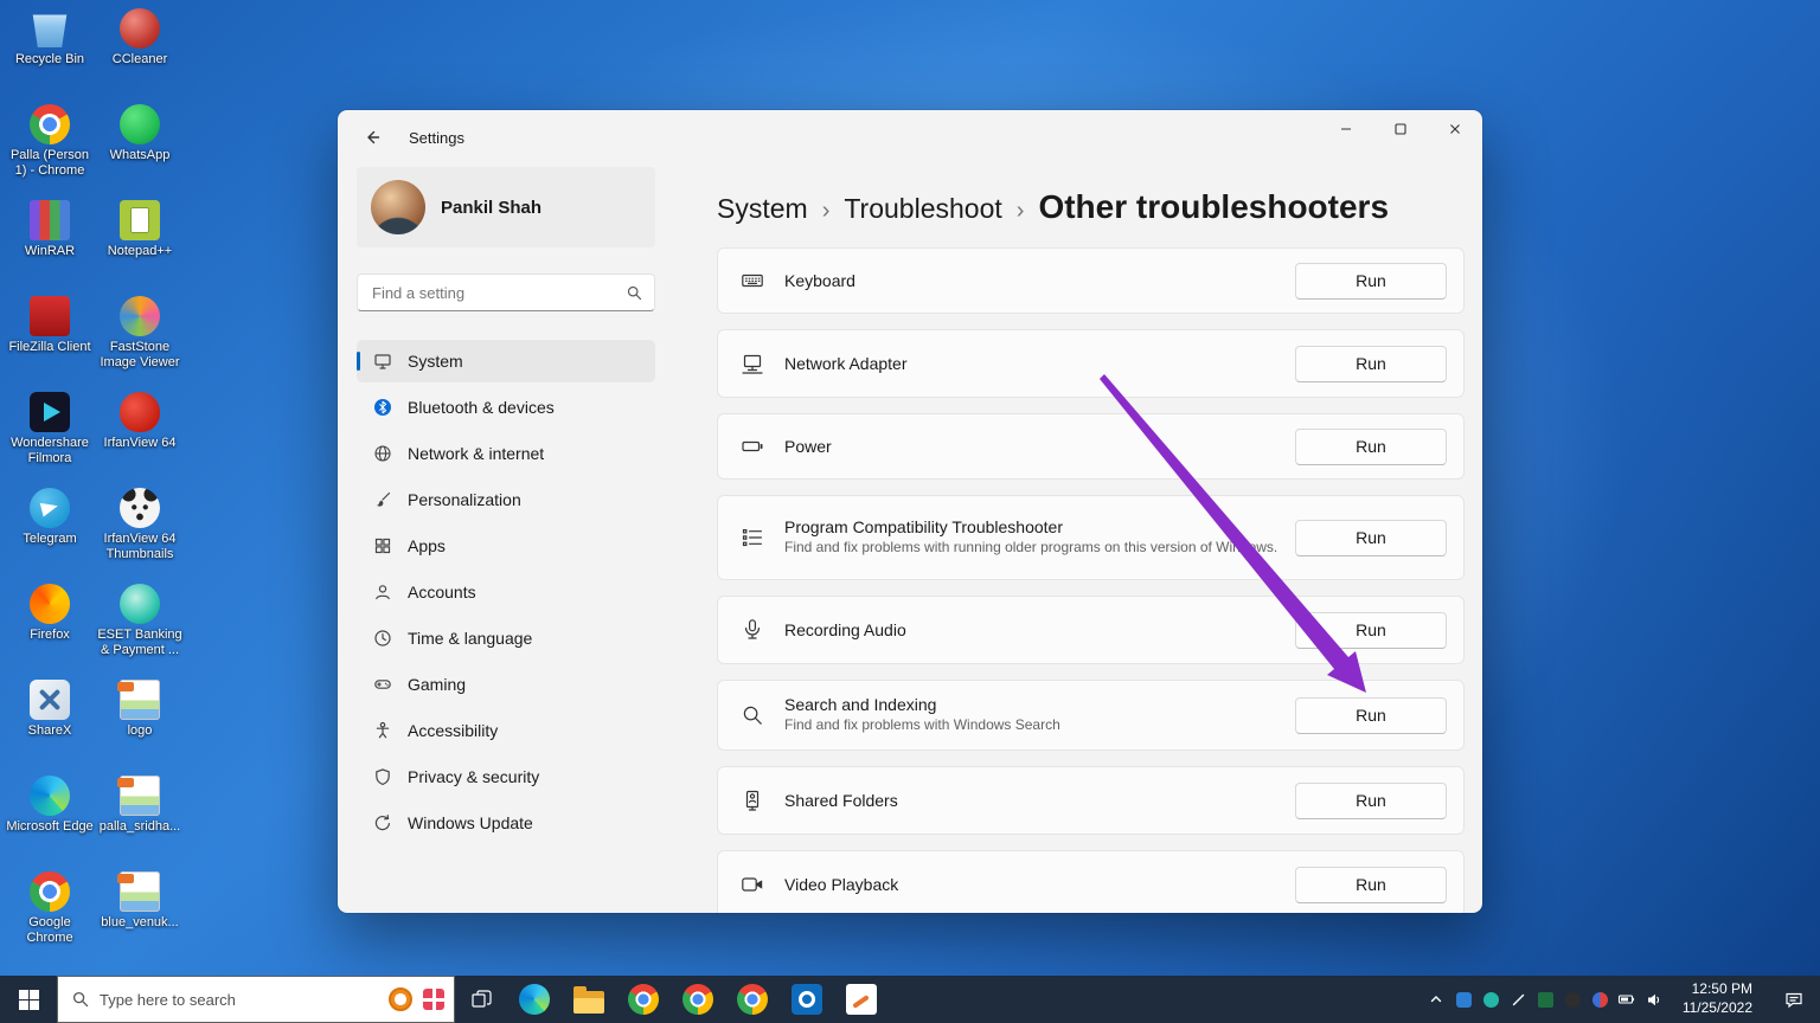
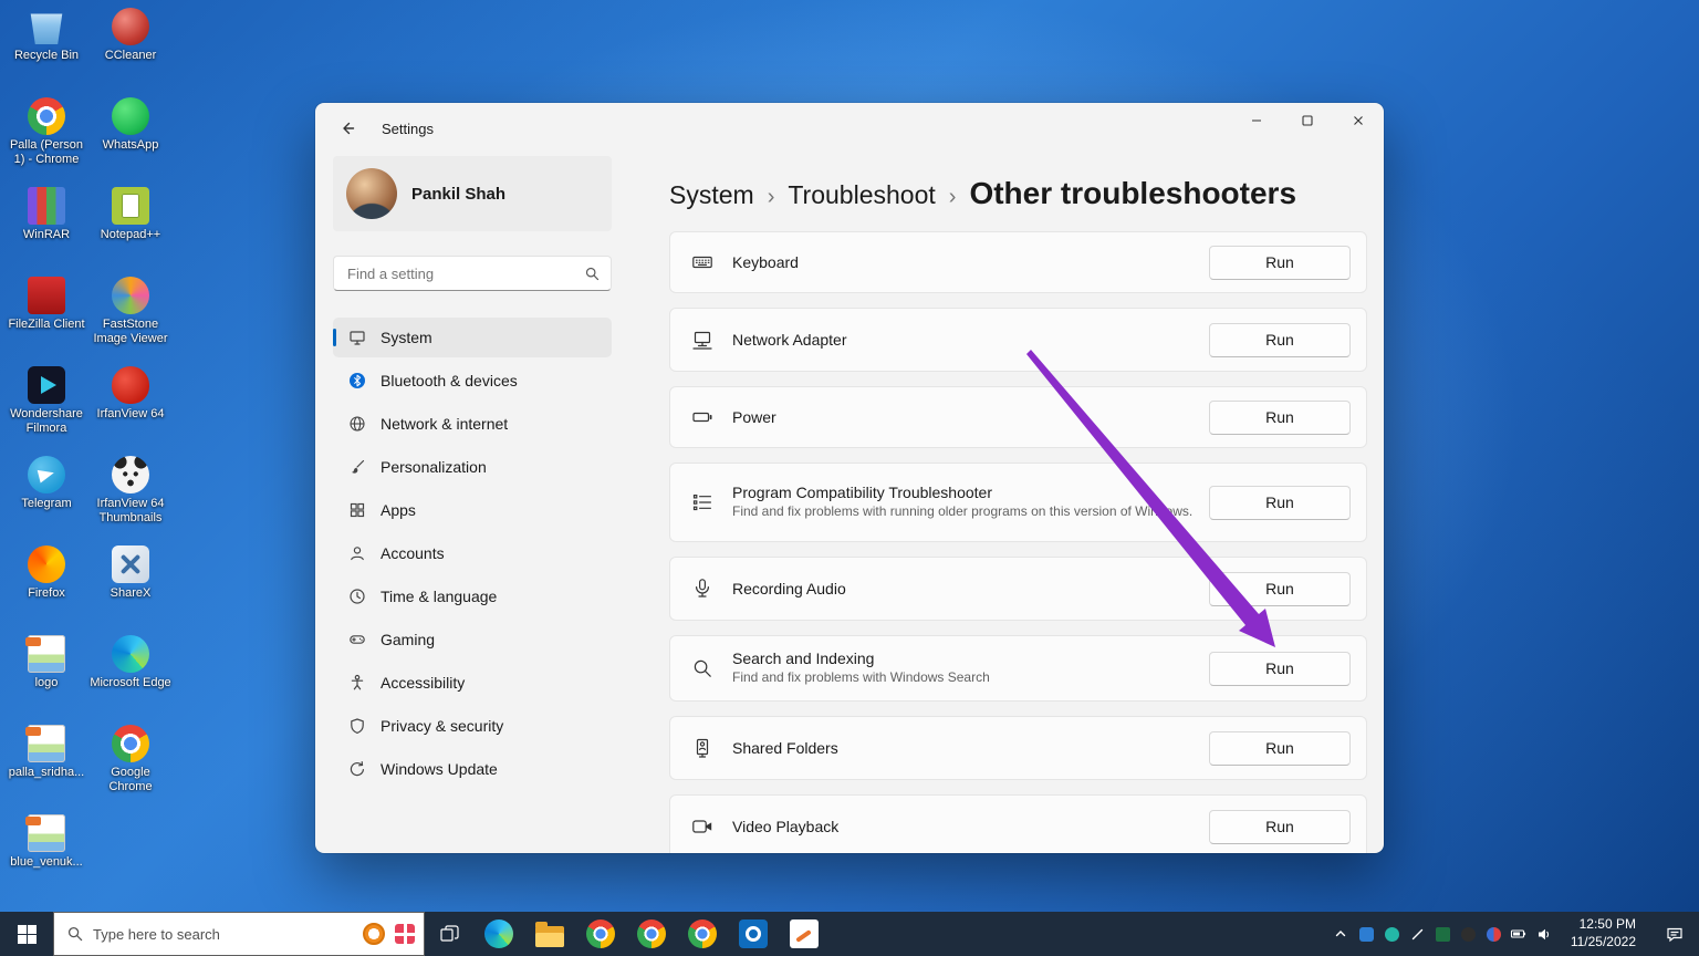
  Recycle Bin
  CCleaner
  Palla (Person 1) - Chrome
  WhatsApp
  WinRAR
  Notepad++
  FileZilla Client
  FastStone Image Viewer
  Wondershare Filmora
  IrfanView 64
  Telegram
  IrfanView 64 Thumbnails
  Firefox
- ESET Banking & Payment ...
  ShareX
  logo
  Microsoft Edge
  palla_sridha...
  Google Chrome
  blue_venuk...
  Settings
  Pankil Shah
  Find a setting
  System
  Bluetooth & devices
  Network & internet
  Personalization
  Apps
  Accounts
  Time & language
  Gaming
  Accessibility
  Privacy & security
  Windows Update
  System
  ›
  Troubleshoot
  ›
  Other troubleshooters
  Keyboard
  Run
  Network Adapter
  Run
  Power
  Run
  Program Compatibility Troubleshooter
  Find and fix problems with running older programs on this version of Wiws.
  Run
  Recording Audio
  Run
  Search and Indexing
  Find and fix problems with Windows Search
  Run
  Shared Folders
  Run
  Video Playback
  Run
  Type here to search
  12:50 PM
  11/25/2022
